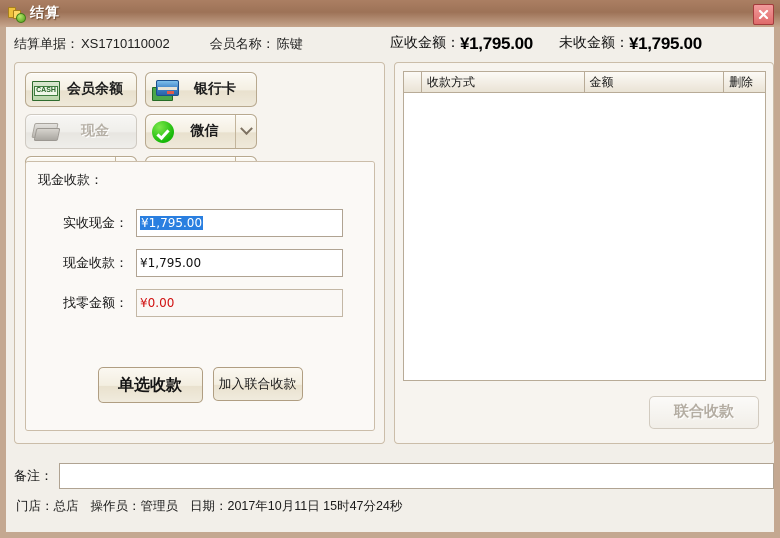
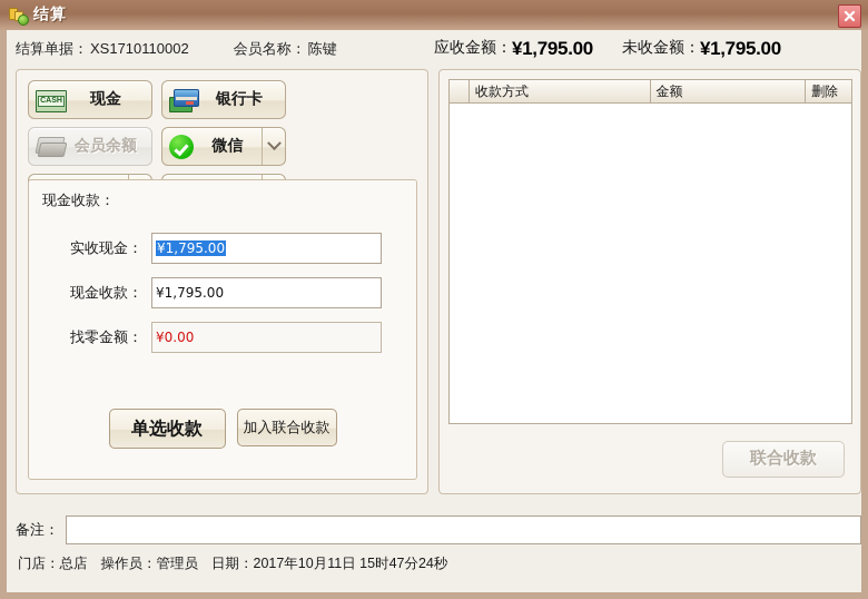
  结算
  结算单据：
  XS1710110002
  会员名称：
  陈键
  应收金额：
  ¥1,795.00
  未收金额：
  ¥1,795.00
- 会员余额
+ 现金
  银行卡
- 现金
+ 会员余额
  微信
  现金收款：
  实收现金：
  ¥1,795.00
  现金收款：
  ¥1,795.00
  找零金额：
  ¥0.00
  单选收款
  加入联合收款
  收款方式
  金额
  删除
  联合收款
  备注：
  门店：总店 操作员：管理员 日期：2017年10月11日 15时47分24秒
